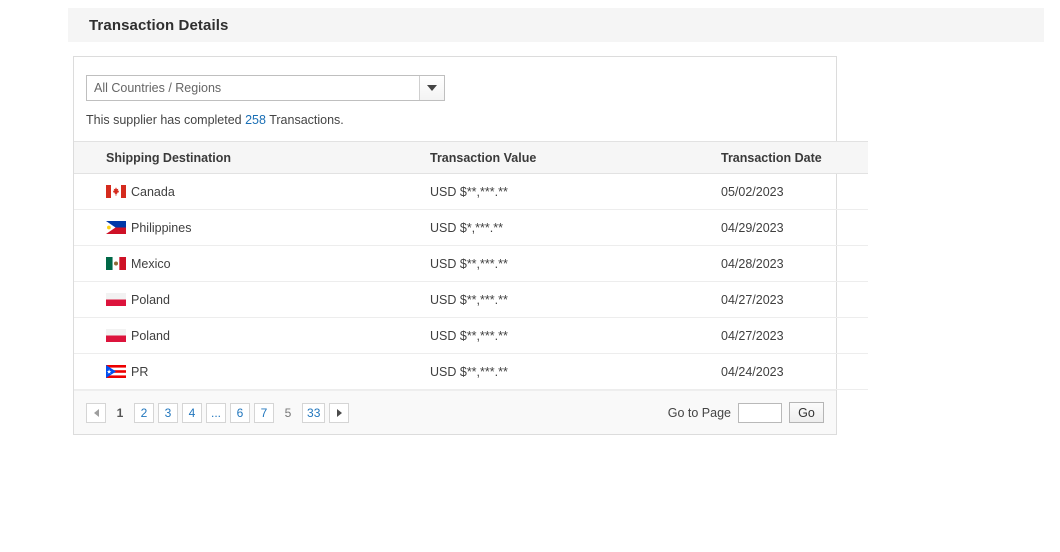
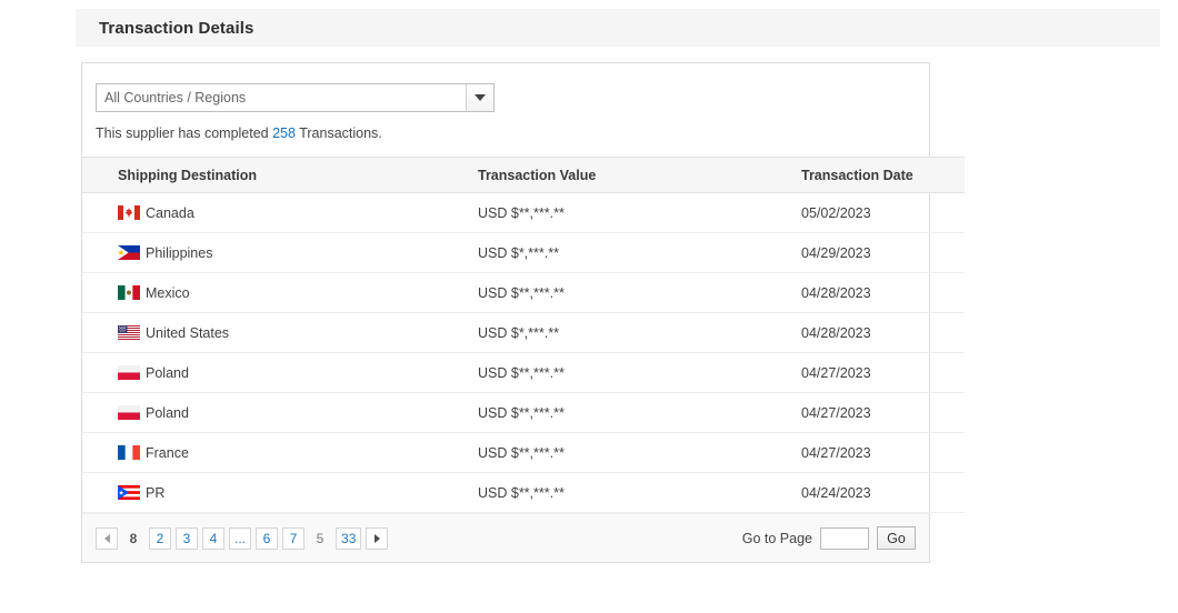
  Transaction Details
  All Countries / Regions
  This supplier has completed 258 Transactions.
  Shipping Destination	Transaction Value	Transaction Date
  Canada	USD $**,***.**	05/02/2023
  Philippines	USD $*,***.**	04/29/2023
  Mexico	USD $**,***.**	04/28/2023
+ United States	USD $*,***.**	04/28/2023
  Poland	USD $**,***.**	04/27/2023
  Poland	USD $**,***.**	04/27/2023
+ France	USD $**,***.**	04/27/2023
  PR	USD $**,***.**	04/24/2023
- 1
+ 8
  2
  3
  4
  ...
  6
  7
  5
  33
  Go to Page
  Go
